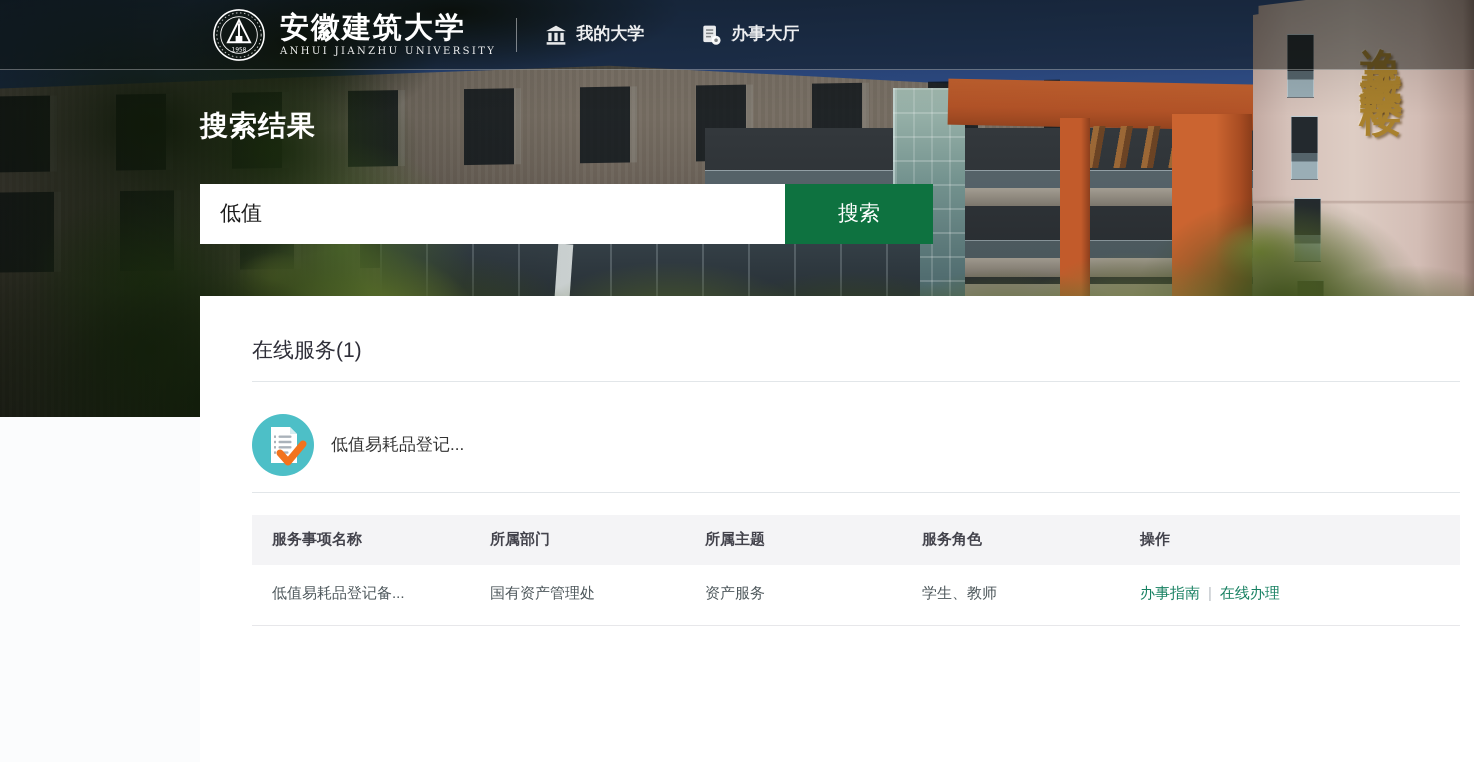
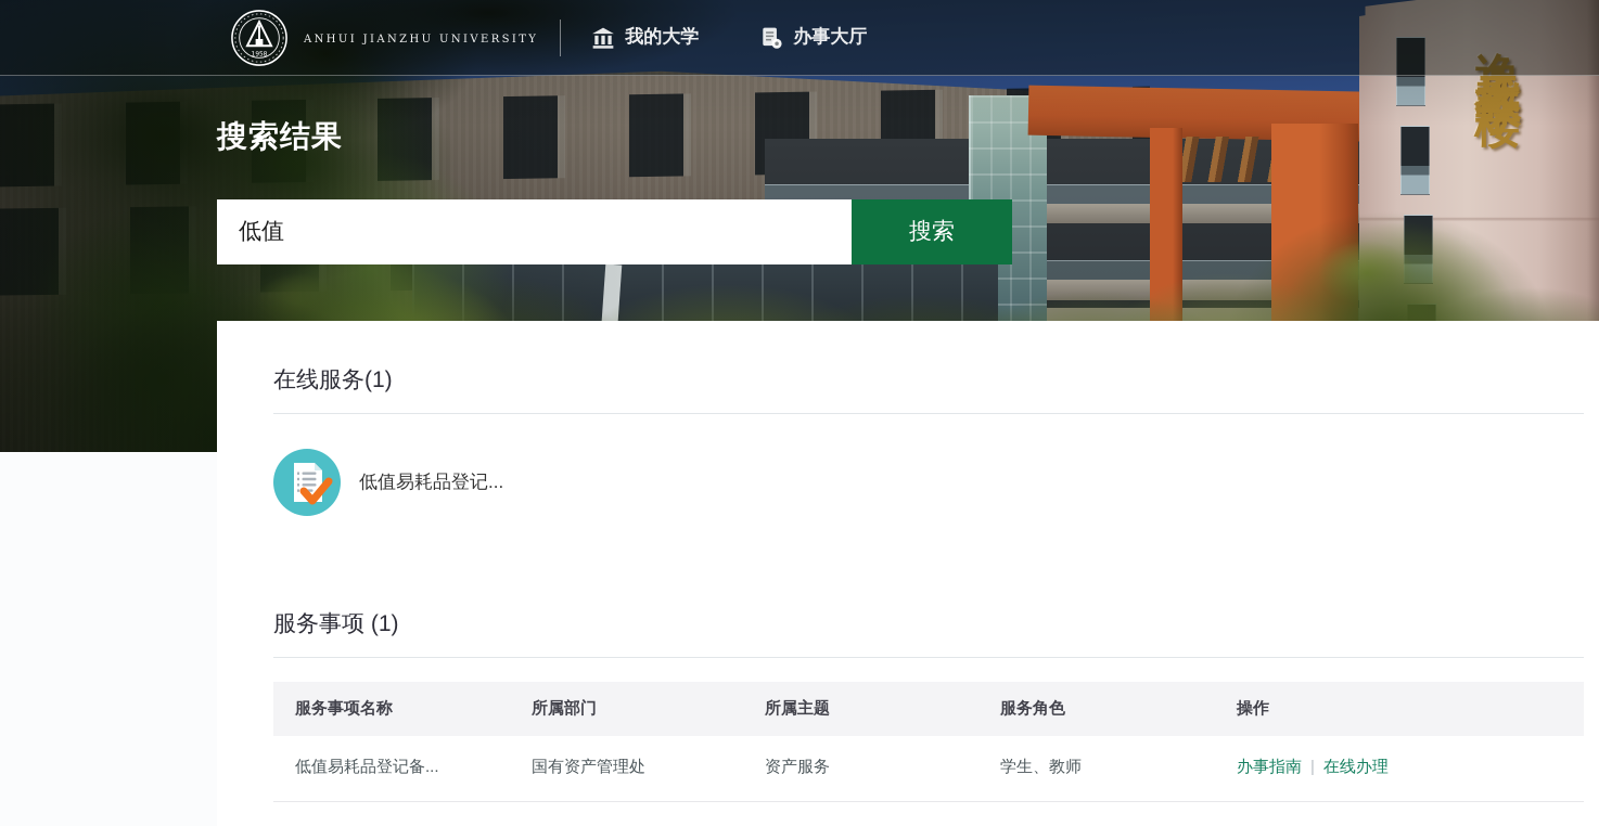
- 安徽建筑大学
  ANHUI JIANZHU UNIVERSITY
  我的大学
  办事大厅
  搜索结果
  低值
  搜索
  在线服务(1)
  低值易耗品登记...
+ 服务事项 (1)
  服务事项名称	所属部门	所属主题	服务角色	操作
  低值易耗品登记备...	国有资产管理处	资产服务	学生、教师	办事指南 | 在线办理
